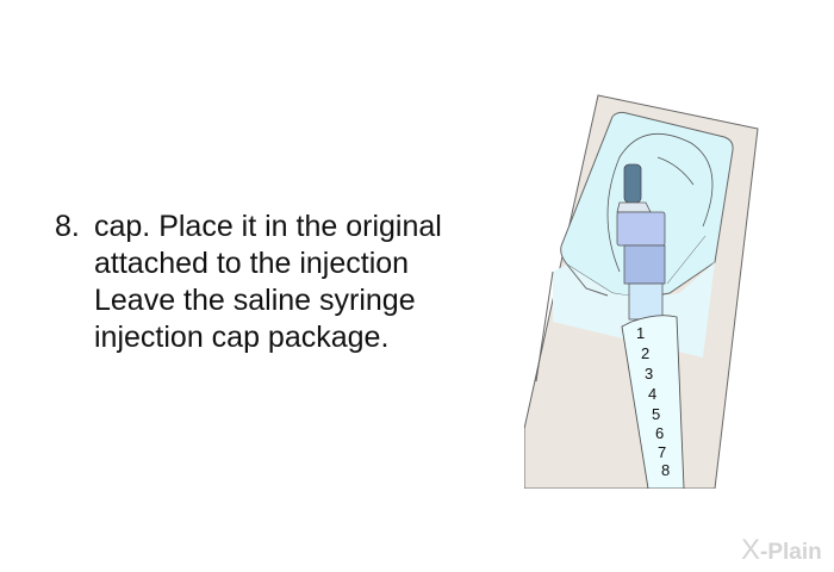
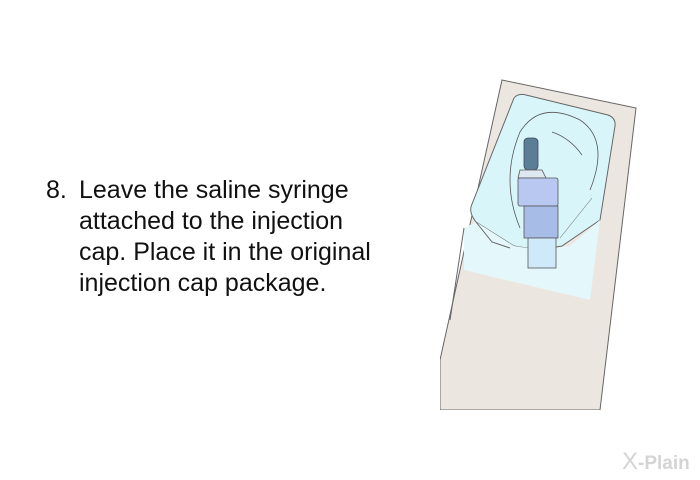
  8.
- cap. Place it in the original
+ Leave the saline syringe
  attached to the injection
- Leave the saline syringe
+ cap. Place it in the original
  injection cap package.
- 1
- 2
- 3
- 4
- 5
- 6
- 7
- 8
  X-Plain
